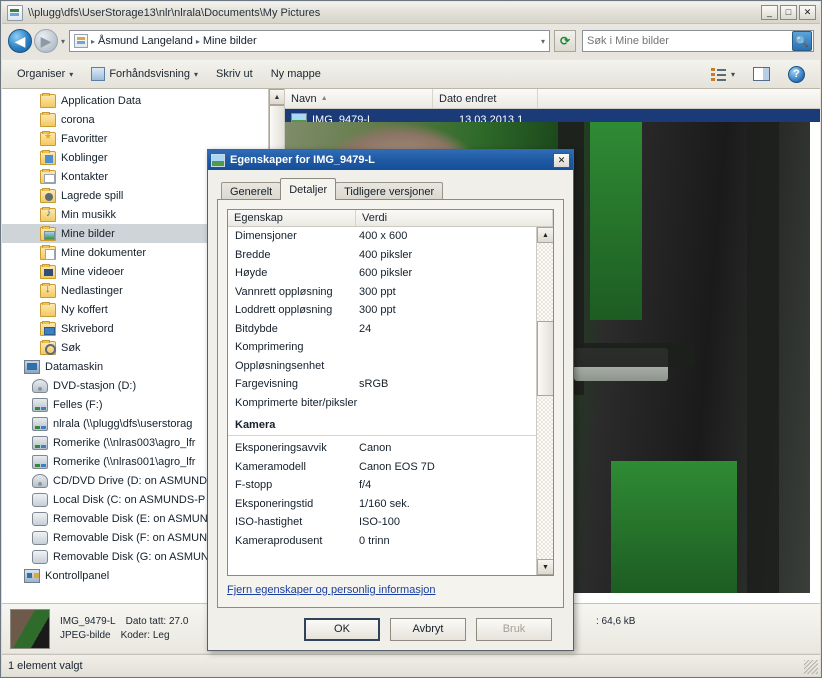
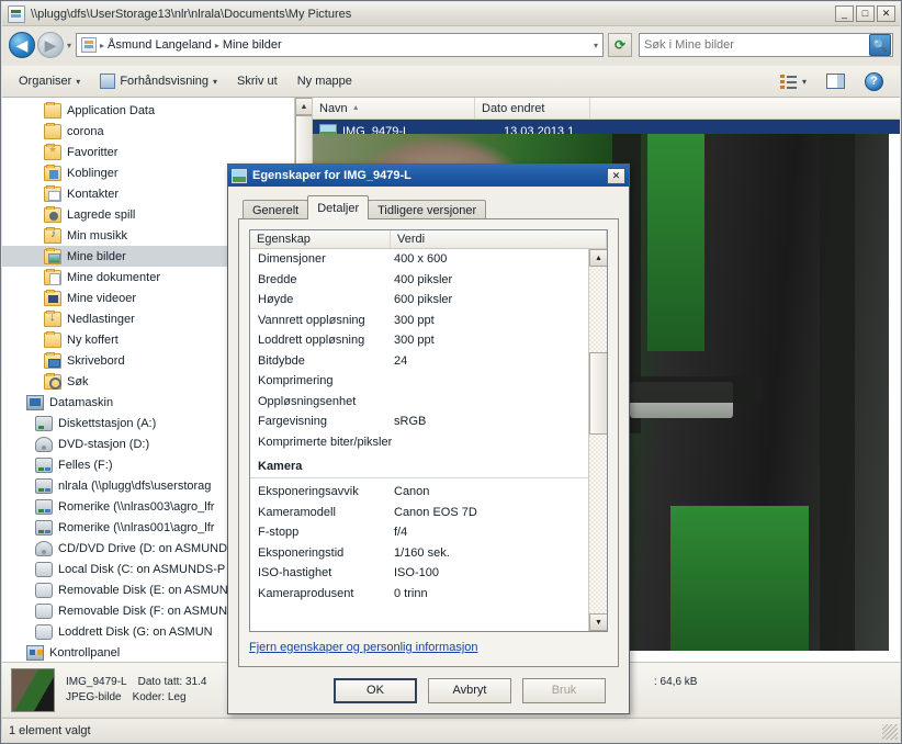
  \\plugg\dfs\UserStorage13\nlr\nlrala\Documents\My Pictures
  _
  □
  ✕
  ◀
  ▶
  ▾
  ▸
  Åsmund Langeland
  ▸
  Mine bilder
  ▾
  ⟳
  Søk i Mine bilder
  🔍
  Organiser
  ▾
  Forhåndsvisning
  ▾
  Skriv ut
  Ny mappe
  ▾
  ?
  Application Data
  corona
  Favoritter
  Koblinger
  Kontakter
  Lagrede spill
  Min musikk
  Mine bilder
  Mine dokumenter
  Mine videoer
  Nedlastinger
  Ny koffert
  Skrivebord
  Søk
  Datamaskin
+ Diskettstasjon (A:)
  DVD-stasjon (D:)
  Felles (F:)
  nlrala (\\plugg\dfs\userstorag
  Romerike (\\nlras003\agro_lfr
  Romerike (\\nlras001\agro_lfr
  CD/DVD Drive (D: on ASMUND
  Local Disk (C: on ASMUNDS-P
  Removable Disk (E: on ASMUN
  Removable Disk (F: on ASMUN
- Removable Disk (G: on ASMUN
+ Loddrett Disk (G: on ASMUN
  Kontrollpanel
  Navn
  Dato endret
  IMG_9479-L
  13.03.2013 1
  IMG_9479-L
- Dato tatt: 27.0
+ Dato tatt: 31.4
  JPEG-bilde
  Koder: Leg
  : 64,6 kB
  1 element valgt
  Egenskaper for IMG_9479-L
  ✕
  Generelt
  Detaljer
  Tidligere versjoner
  Egenskap
  Verdi
  Dimensjoner
  400 x 600
  Bredde
  400 piksler
  Høyde
  600 piksler
  Vannrett oppløsning
  300 ppt
  Loddrett oppløsning
  300 ppt
  Bitdybde
  24
  Komprimering
  Oppløsningsenhet
  Fargevisning
  sRGB
  Komprimerte biter/piksler
  Kamera
  Eksponeringsavvik
  Canon
  Kameramodell
  Canon EOS 7D
  F-stopp
  f/4
  Eksponeringstid
  1/160 sek.
  ISO-hastighet
  ISO-100
  Kameraprodusent
  0 trinn
  Fjern egenskaper og personlig informasjon
  OK
  Avbryt
  Bruk
